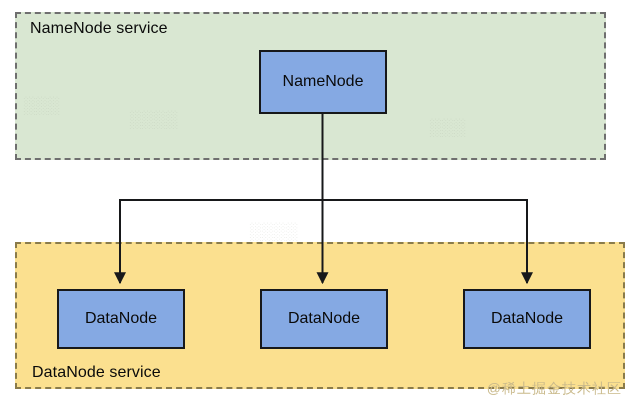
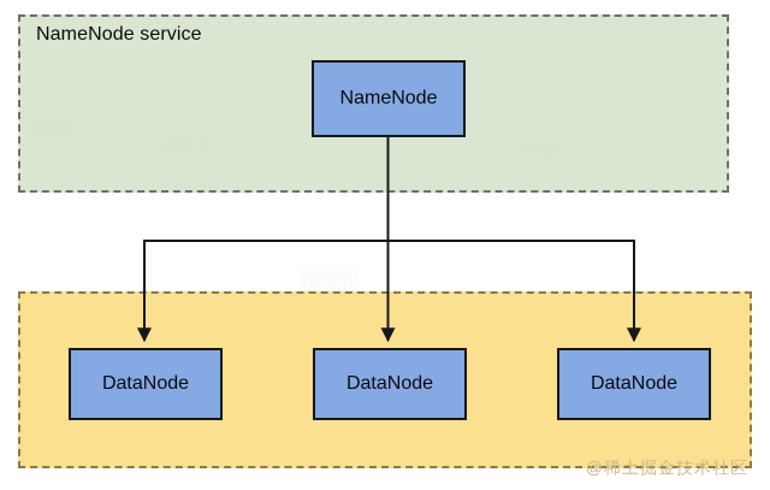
  NameNode service
- DataNode service
  NameNode
  DataNode
  DataNode
  DataNode
  @稀土掘金技术社区
